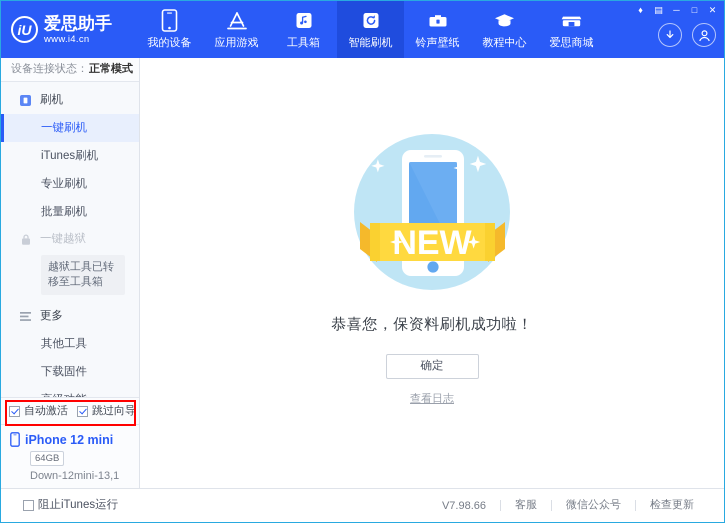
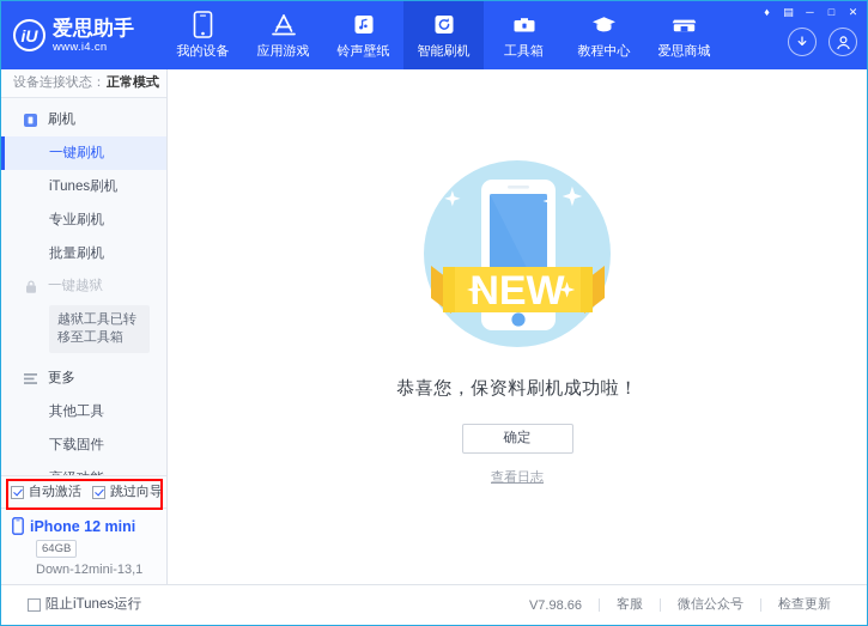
  iU
  爱思助手
  www.i4.cn
  我的设备
  应用游戏
- 工具箱
+ 铃声壁纸
  智能刷机
- 铃声壁纸
+ 工具箱
  教程中心
  爱思商城
  ♦
  ▤
  ─
  □
  ✕
  设备连接状态：
  正常模式
  刷机
  一键刷机
  iTunes刷机
  专业刷机
  批量刷机
  一键越狱
  越狱工具已转移至工具箱
  更多
  其他工具
  下载固件
  自动激活
  跳过向导
  iPhone 12 mini
  64GB
  Down-12mini-13,1
  NEW
  恭喜您，保资料刷机成功啦！
  确定
  查看日志
  阻止iTunes运行
  V7.98.66
  客服
  微信公众号
  检查更新
